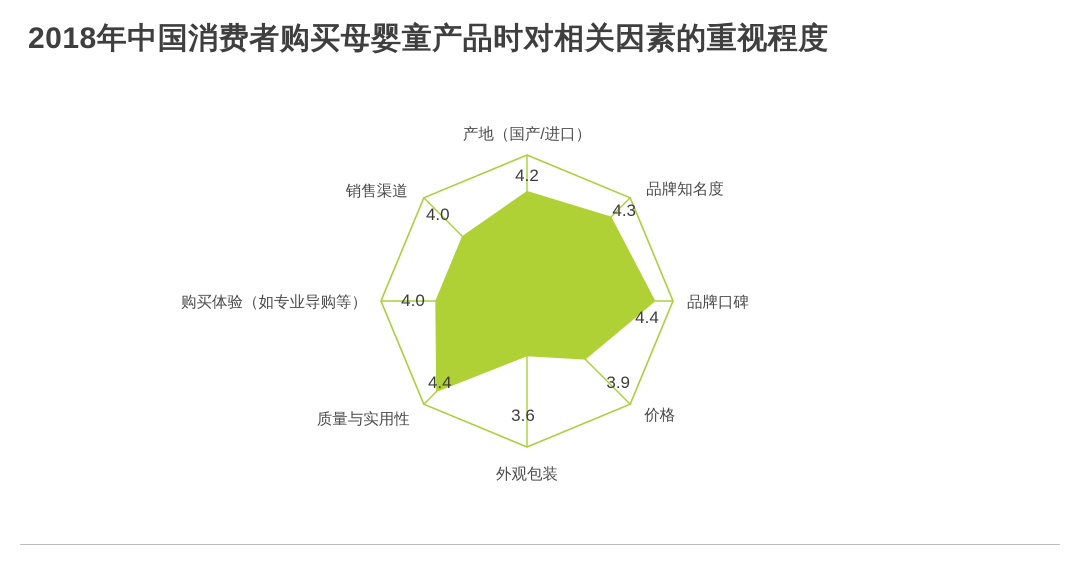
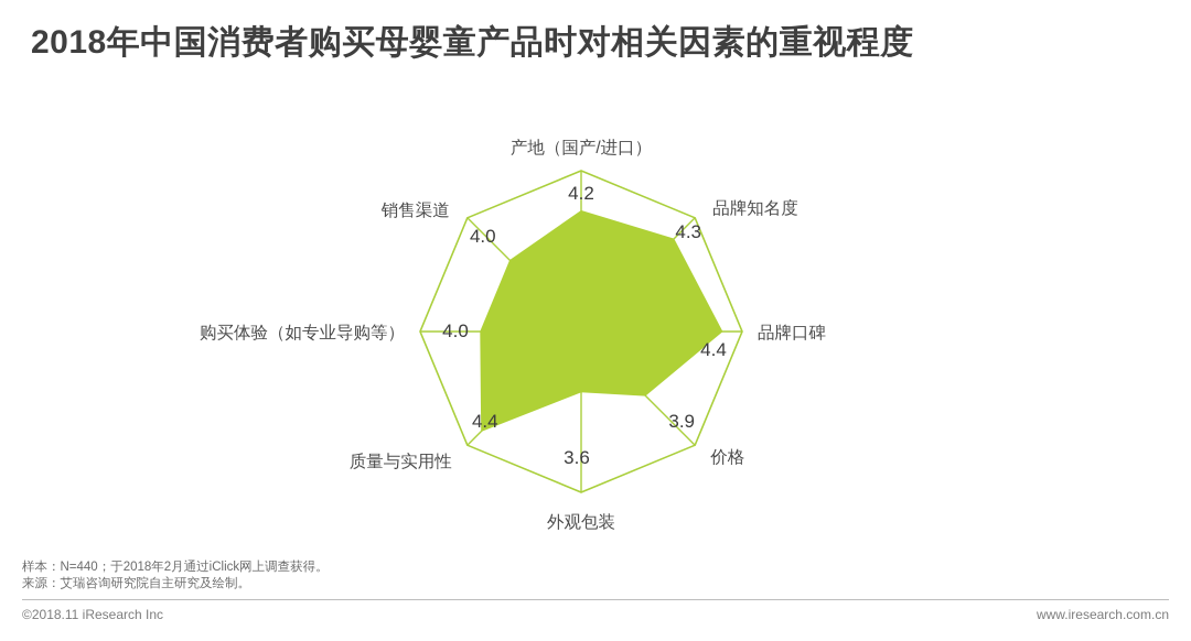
  2018年中国消费者购买母婴童产品时对相关因素的重视程度
  4.2
  4.3
  4.4
  3.9
  3.6
  4.4
  4.0
  4.0
  产地（国产/进口）
  品牌知名度
  品牌口碑
  价格
  外观包装
  质量与实用性
  购买体验（如专业导购等）
  销售渠道
+ 样本：N=440；于2018年2月通过iClick网上调查获得。
+ 来源：艾瑞咨询研究院自主研究及绘制。
+ ©2018.11 iResearch Inc
+ www.iresearch.com.cn
